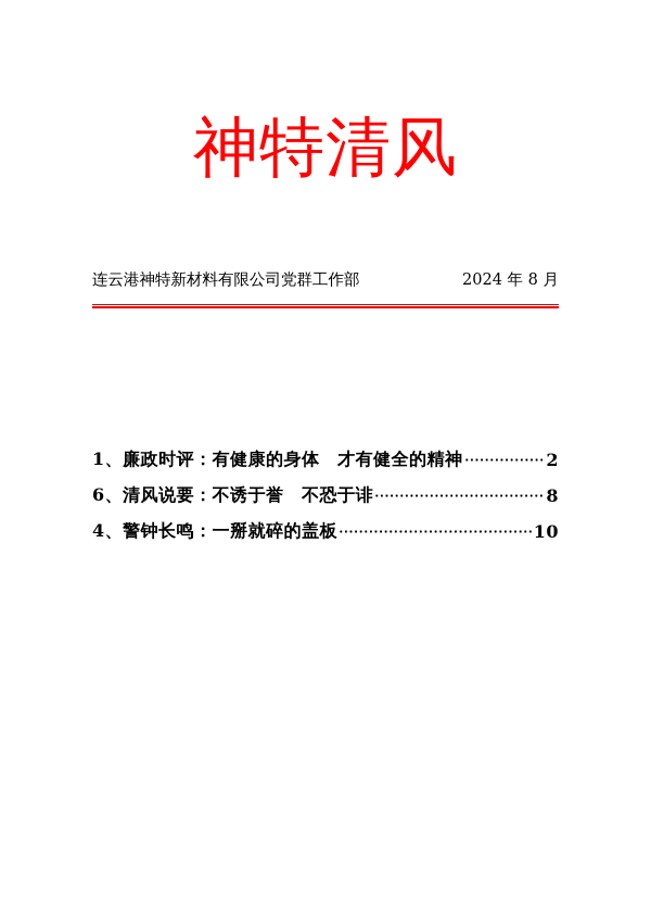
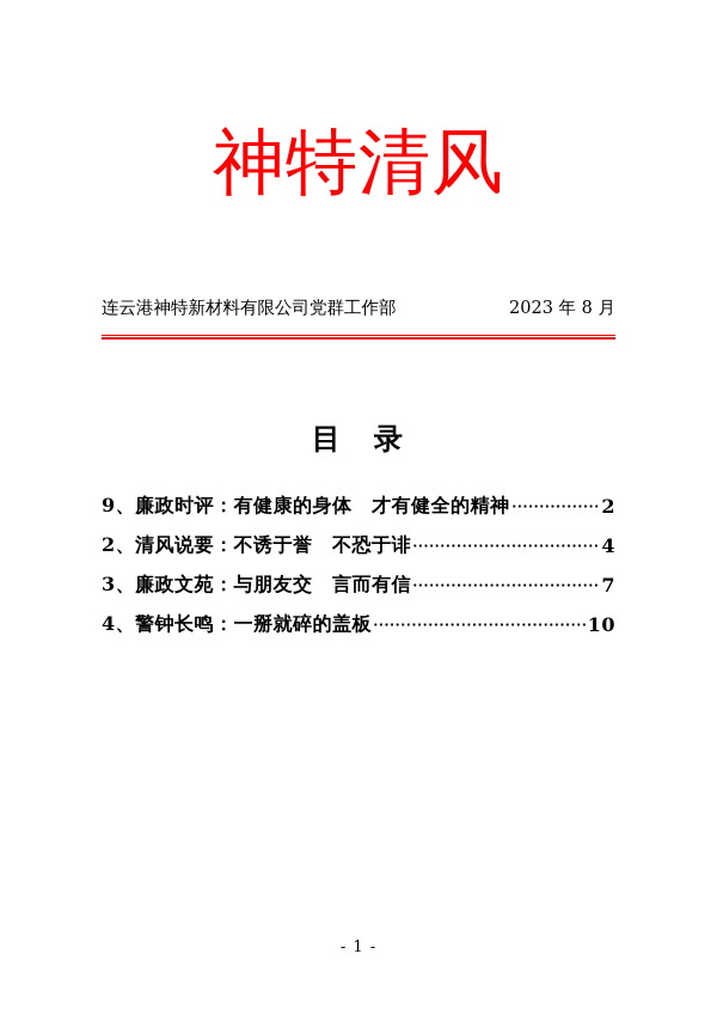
  神特清风
  连云港神特新材料有限公司党群工作部
- 2024 年 8 月
+ 2023 年 8 月
+ 目 录
- 1、廉政时评：有健康的身体 才有健全的精神
+ 9、廉政时评：有健康的身体 才有健全的精神
  2
- 6、清风说要：不诱于誉 不恐于诽
+ 2、清风说要：不诱于誉 不恐于诽
- 8
+ 4
+ 3、廉政文苑：与朋友交 言而有信
+ 7
  4、警钟长鸣：一掰就碎的盖板
  10
+ - 1 -
